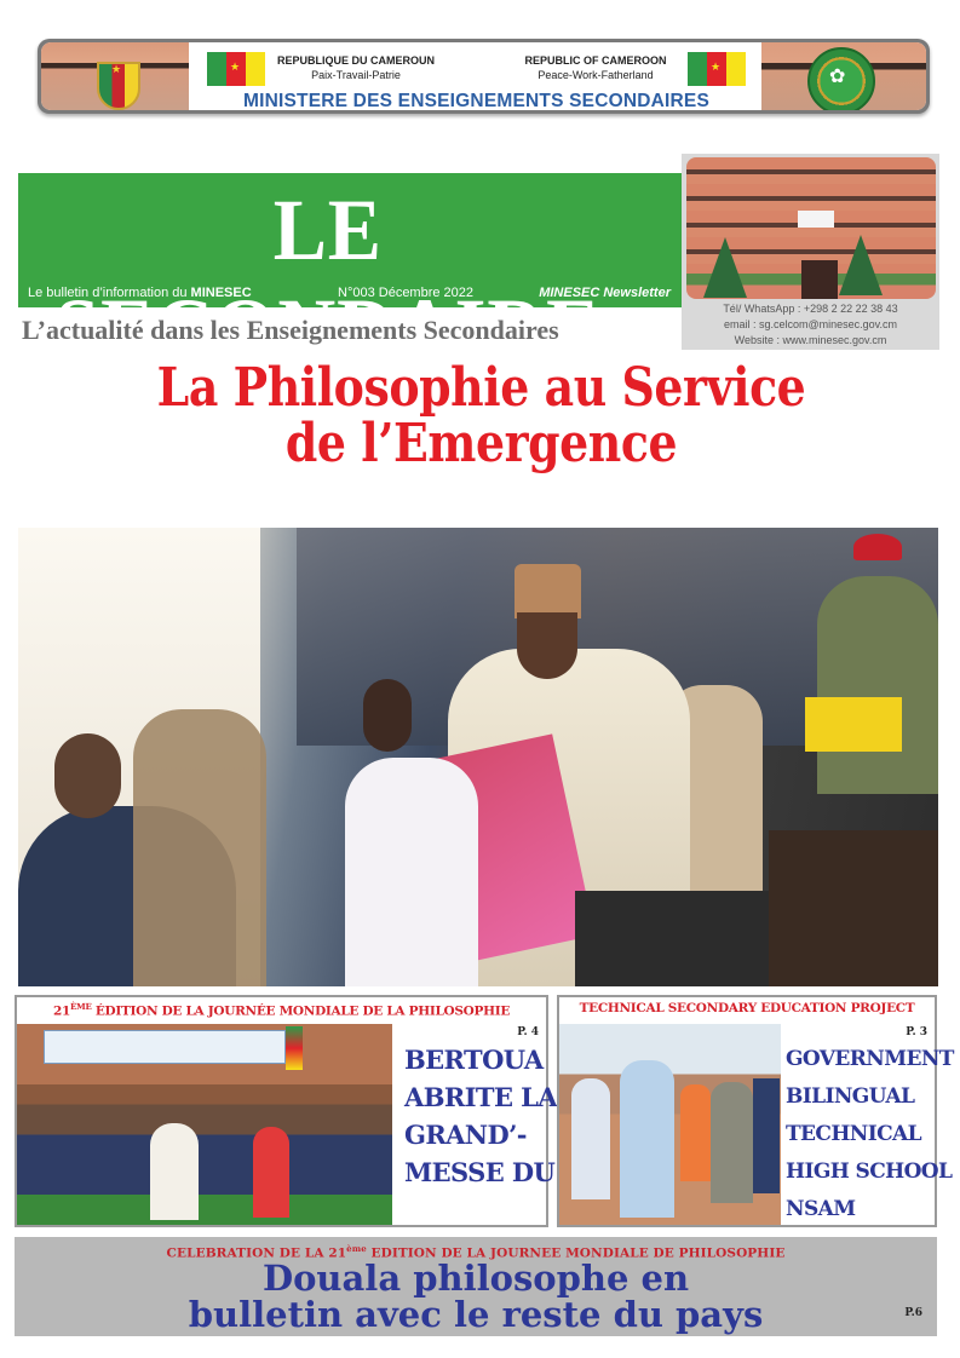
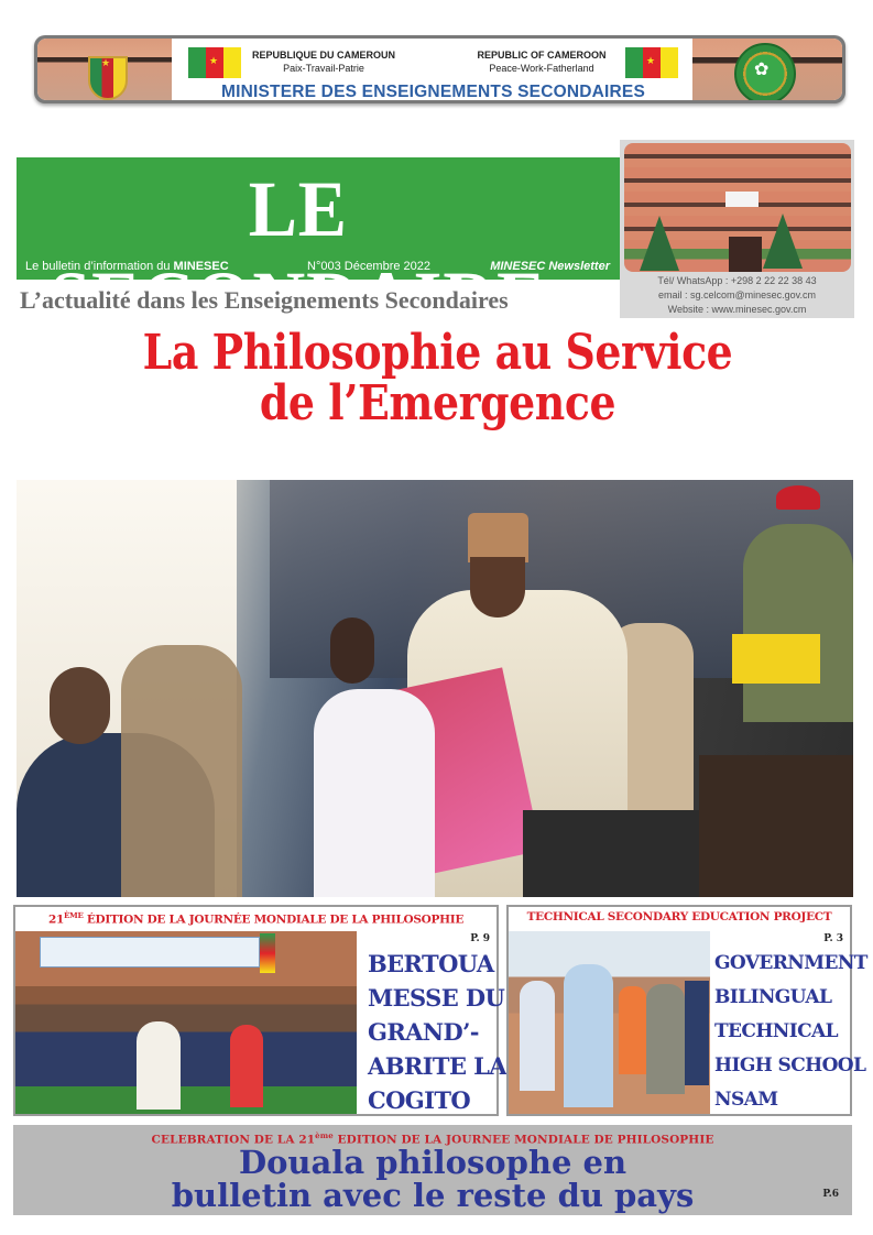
  ★
  ✿
  REPUBLIQUE DU CAMEROUN
  Paix-Travail-Patrie
  REPUBLIC OF CAMEROON
  Peace-Work-Fatherland
  MINISTERE DES ENSEIGNEMENTS SECONDAIRES
  LE SECONDAIRE
  Le bulletin d’information du MINESEC
  N°003 Décembre 2022
  MINESEC Newsletter
  L’actualité dans les Enseignements Secondaires
  Tél/ WhatsApp : +298 2 22 22 38 43
  email : sg.celcom@minesec.gov.cm
  Website : www.minesec.gov.cm
  La Philosophie au Service
  de l’Emergence
  21ÈME ÉDITION DE LA JOURNÉE MONDIALE DE LA PHILOSOPHIE
- P. 4
+ P. 9
  BERTOUA
- ABRITE LA
+ MESSE DU
  GRAND’-
- MESSE DU
+ ABRITE LA
+ COGITO
  TECHNICAL SECONDARY EDUCATION PROJECT
  P. 3
  GOVERNMENT
  BILINGUAL
  TECHNICAL
  HIGH SCHOOL
  NSAM
  CELEBRATION DE LA 21ème EDITION DE LA JOURNEE MONDIALE DE PHILOSOPHIE
  Douala philosophe en
  bulletin avec le reste du pays
  P.6
